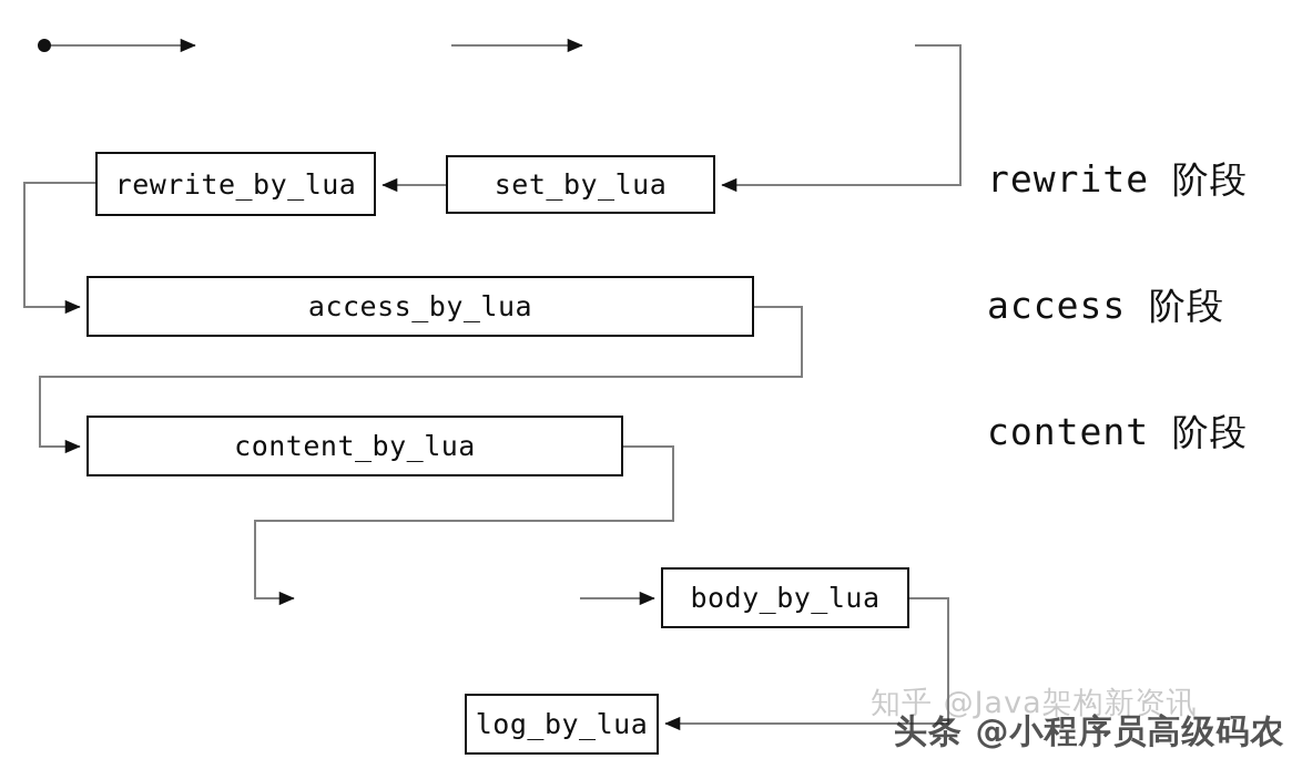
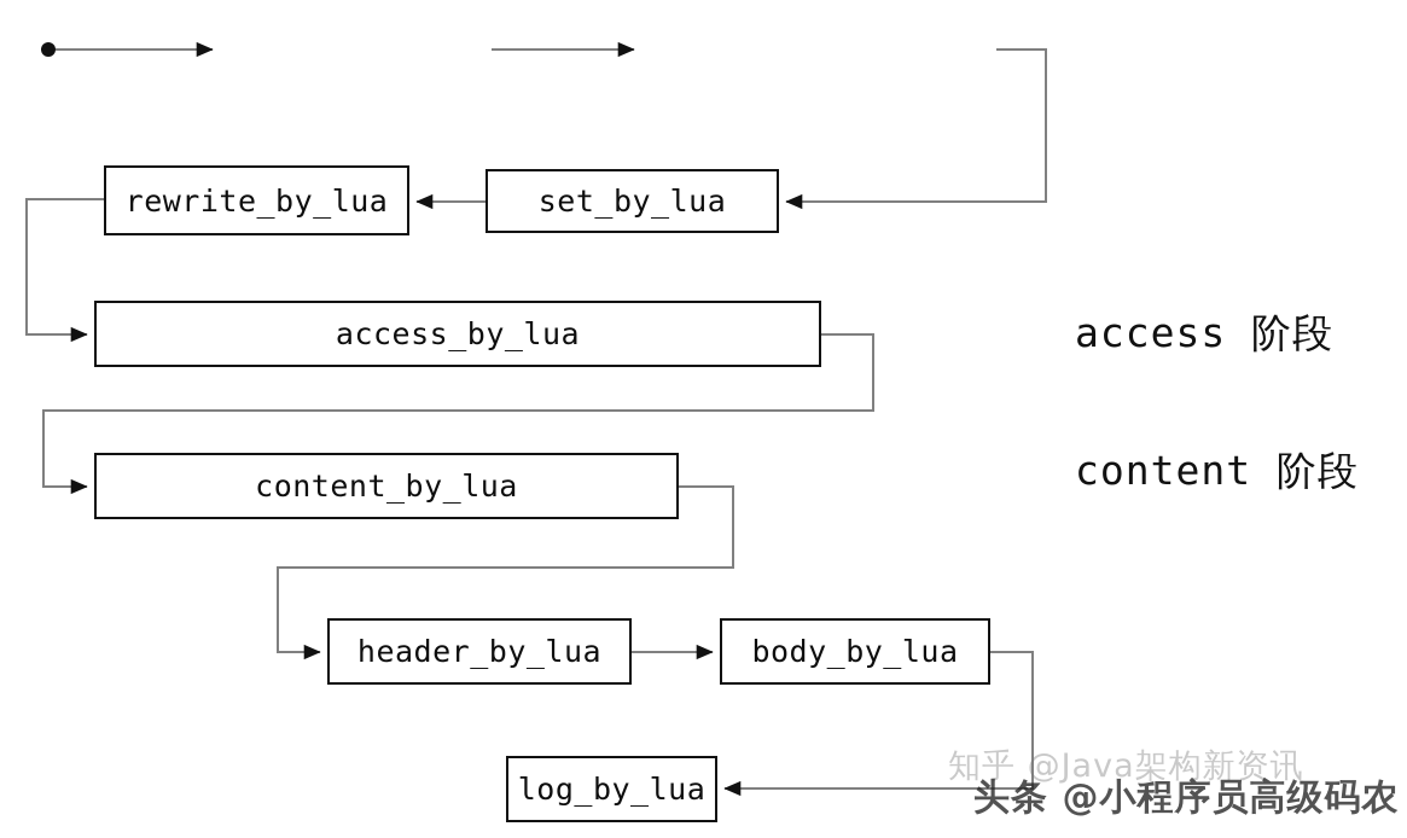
  rewrite_by_lua
  set_by_lua
  access_by_lua
  content_by_lua
+ header_by_lua
  body_by_lua
  log_by_lua
- rewrite 阶段
  access 阶段
  content 阶段
  知乎 @Java架构新资讯
  头条 @小程序员高级码农
